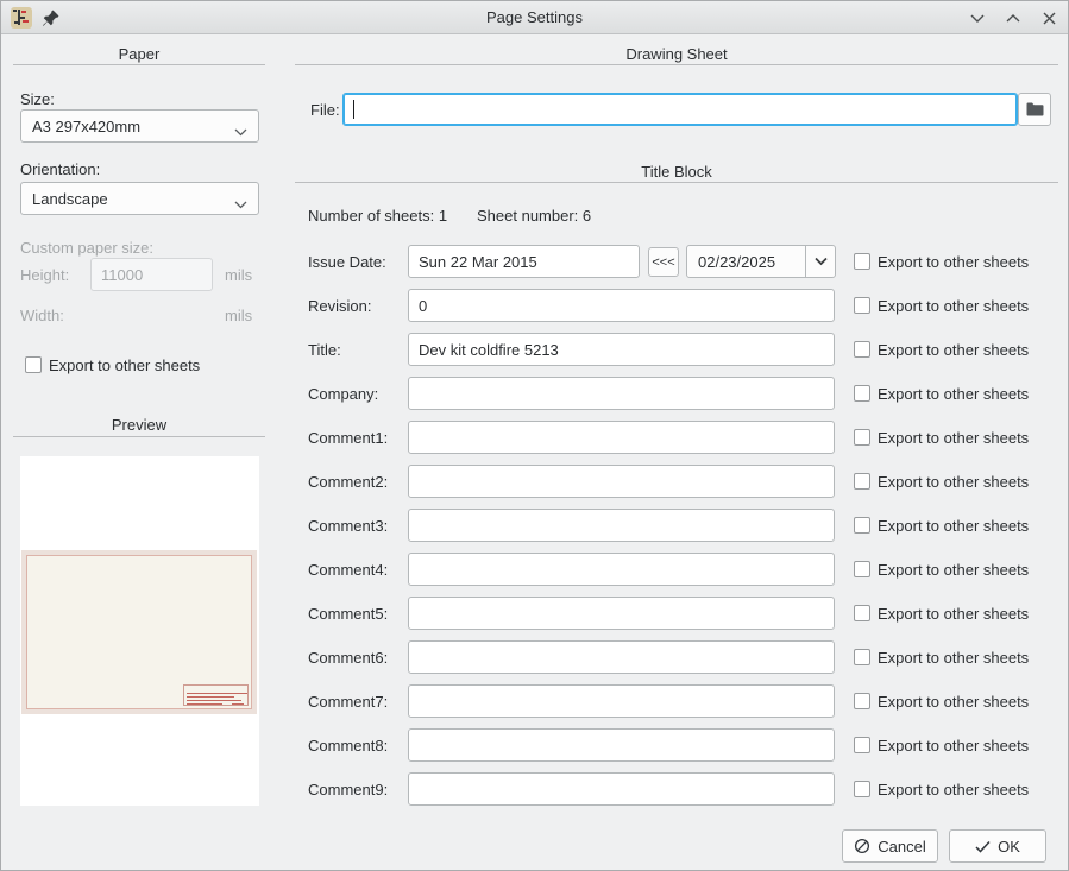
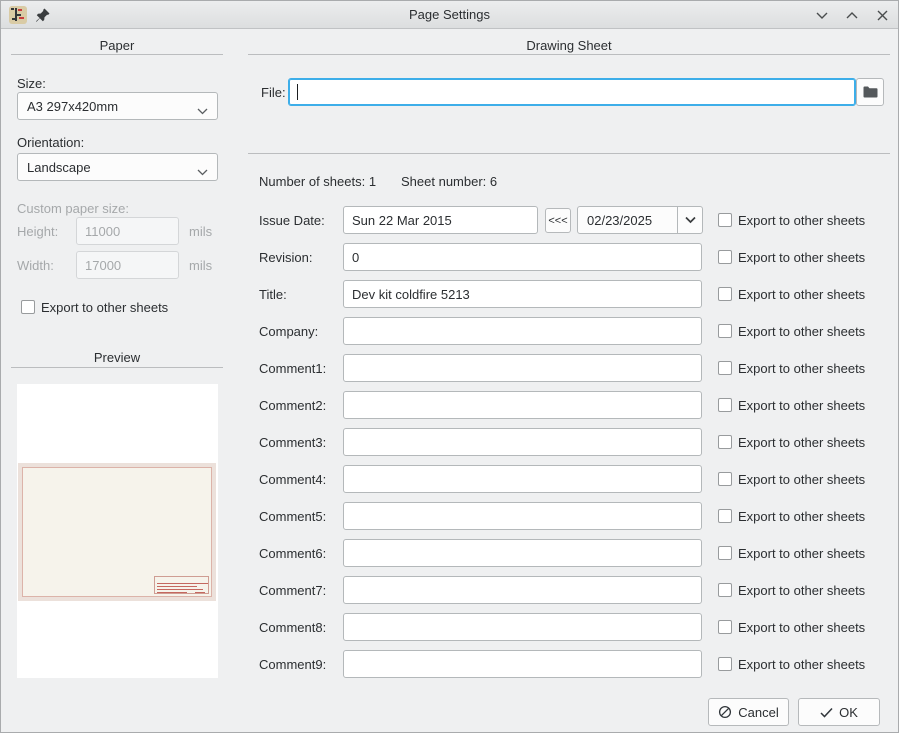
  Page Settings
  Paper
  Size:
  A3 297x420mm
  Orientation:
  Landscape
  Custom paper size:
  Height:
  11000
  mils
  Width:
+ 17000
  mils
  Export to other sheets
  Preview
  Drawing Sheet
  File:
- Title Block
  Number of sheets: 1
  Sheet number: 6
  Issue Date:
  Sun 22 Mar 2015
  <<<
  02/23/2025
  Export to other sheets
  Revision:
  0
  Export to other sheets
  Title:
  Dev kit coldfire 5213
  Export to other sheets
  Company:
  Export to other sheets
  Comment1:
  Export to other sheets
  Comment2:
  Export to other sheets
  Comment3:
  Export to other sheets
  Comment4:
  Export to other sheets
  Comment5:
  Export to other sheets
  Comment6:
  Export to other sheets
  Comment7:
  Export to other sheets
  Comment8:
  Export to other sheets
  Comment9:
  Export to other sheets
  Cancel
  OK
